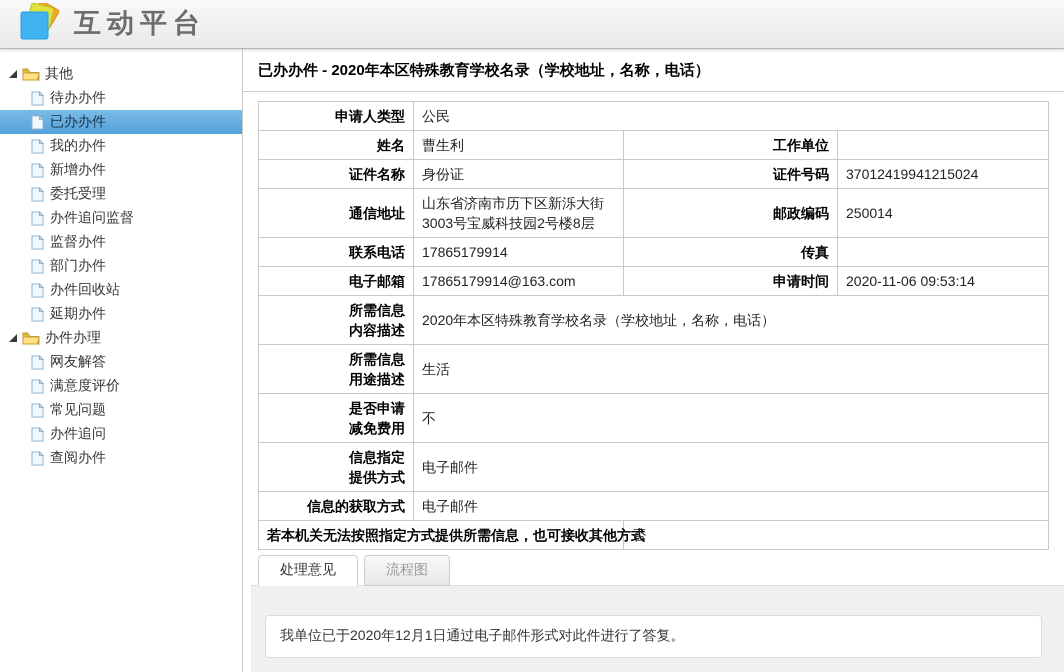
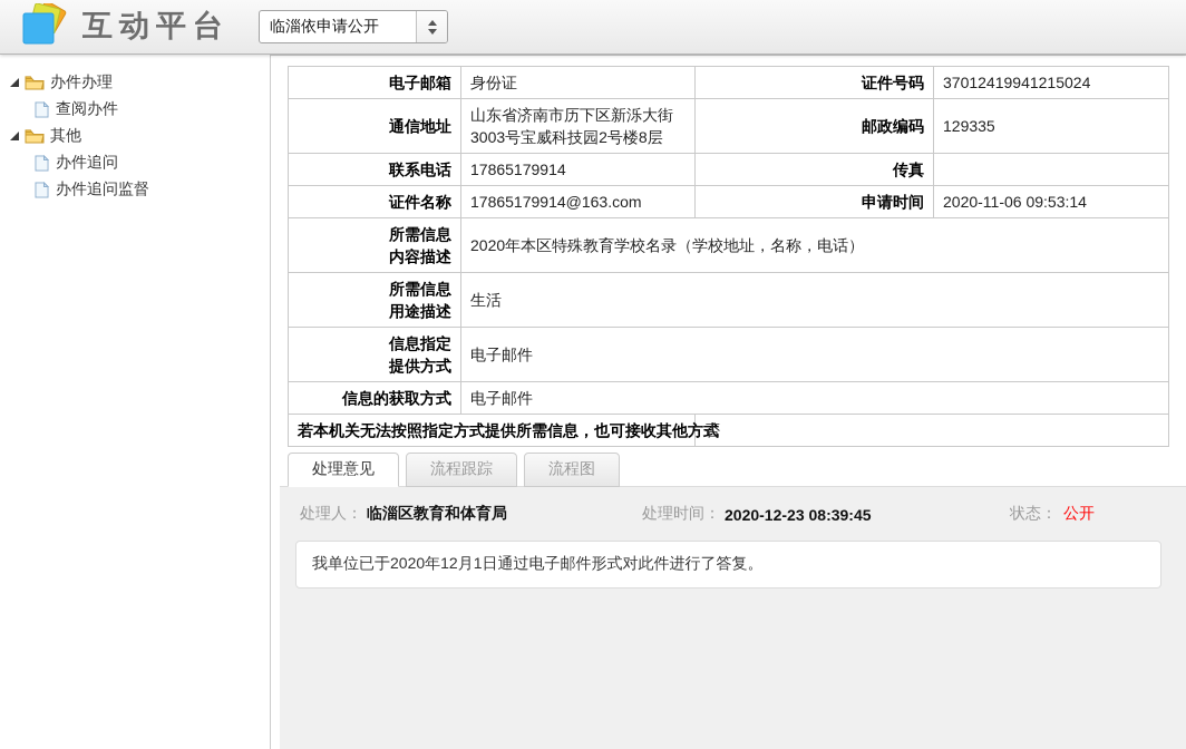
  互动平台
+ 临淄依申请公开
- 其他
+ 办件办理
- 待办办件
- 已办办件
- 我的办件
- 新增办件
- 委托受理
- 办件追问监督
+ 查阅办件
- 监督办件
- 部门办件
- 办件回收站
- 延期办件
- 办件办理
+ 其他
- 网友解答
- 满意度评价
- 常见问题
  办件追问
- 查阅办件
+ 办件追问监督
- 已办办件 - 2020年本区特殊教育学校名录（学校地址，名称，电话）
- 申请人类型	公民
- 姓名	曹生利	工作单位
- 证件名称	身份证	证件号码	37012419941215024
+ 电子邮箱	身份证	证件号码	37012419941215024
- 通信地址	山东省济南市历下区新泺大街3003号宝威科技园2号楼8层	邮政编码	250014
+ 通信地址	山东省济南市历下区新泺大街3003号宝威科技园2号楼8层	邮政编码	129335
  联系电话	17865179914	传真
- 电子邮箱	17865179914@163.com	申请时间	2020-11-06 09:53:14
+ 证件名称	17865179914@163.com	申请时间	2020-11-06 09:53:14
  所需信息 内容描述	2020年本区特殊教育学校名录（学校地址，名称，电话）
  所需信息 用途描述	生活
- 是否申请 减免费用	不
  信息指定 提供方式	电子邮件
  信息的获取方式	电子邮件
  若本机关无法按照指定方式提供所需信息，也可接收其他方	否
  处理意见
+ 流程跟踪
  流程图
+ 处理人：
+ 临淄区教育和体育局
+ 处理时间：
+ 2020-12-23 08:39:45
+ 状态：
+ 公开
  我单位已于2020年12月1日通过电子邮件形式对此件进行了答复。
